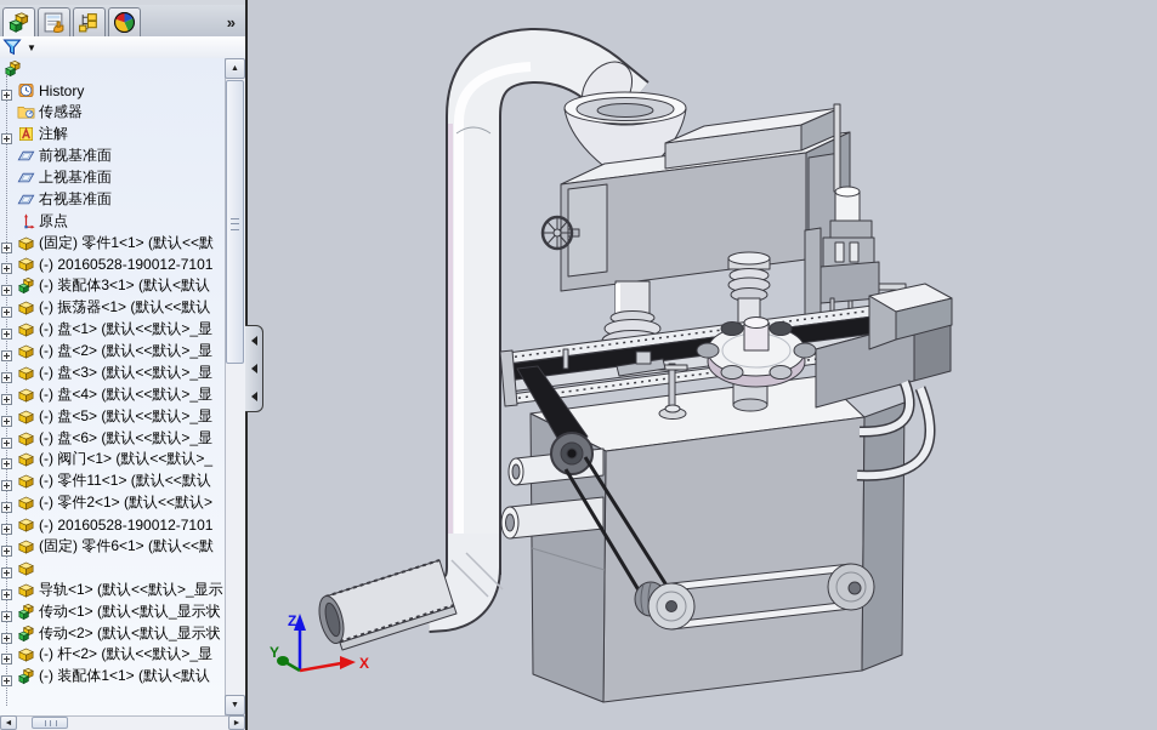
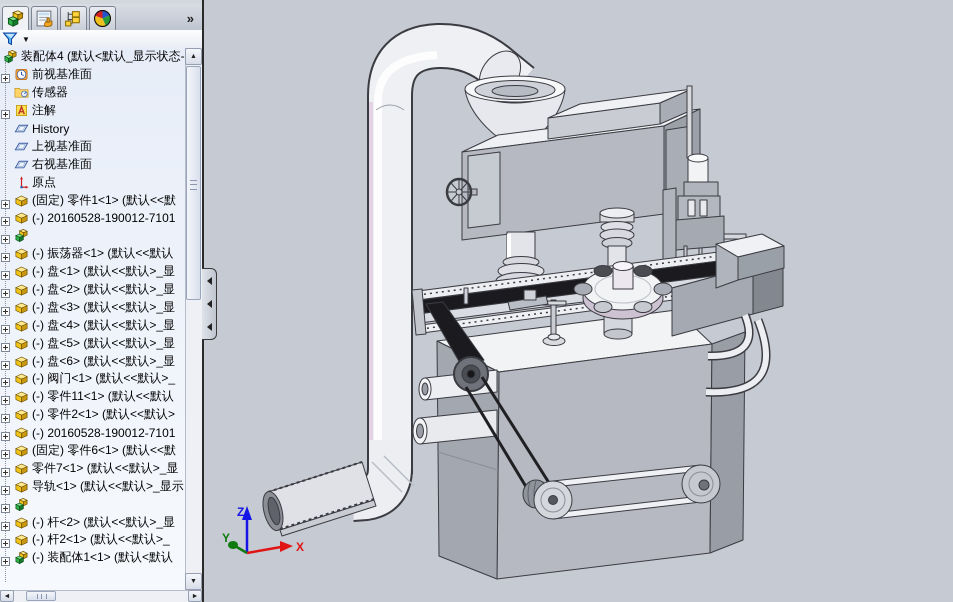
  Z
  X
  Y
  »
  ▼
+ 装配体4 (默认<默认_显示状态-
- History
+ 前视基准面
  传感器
  注解
- 前视基准面
+ History
  上视基准面
  右视基准面
  原点
  (固定) 零件1<1> (默认<<默
  (-) 20160528-190012-7101
- (-) 装配体3<1> (默认<默认
  (-) 振荡器<1> (默认<<默认
  (-) 盘<1> (默认<<默认>_显
  (-) 盘<2> (默认<<默认>_显
  (-) 盘<3> (默认<<默认>_显
  (-) 盘<4> (默认<<默认>_显
  (-) 盘<5> (默认<<默认>_显
  (-) 盘<6> (默认<<默认>_显
  (-) 阀门<1> (默认<<默认>_
  (-) 零件11<1> (默认<<默认
  (-) 零件2<1> (默认<<默认>
  (-) 20160528-190012-7101
  (固定) 零件6<1> (默认<<默
+ 零件7<1> (默认<<默认>_显
  导轨<1> (默认<<默认>_显示
- 传动<1> (默认<默认_显示状
- 传动<2> (默认<默认_显示状
  (-) 杆<2> (默认<<默认>_显
+ (-) 杆2<1> (默认<<默认>_
  (-) 装配体1<1> (默认<默认
